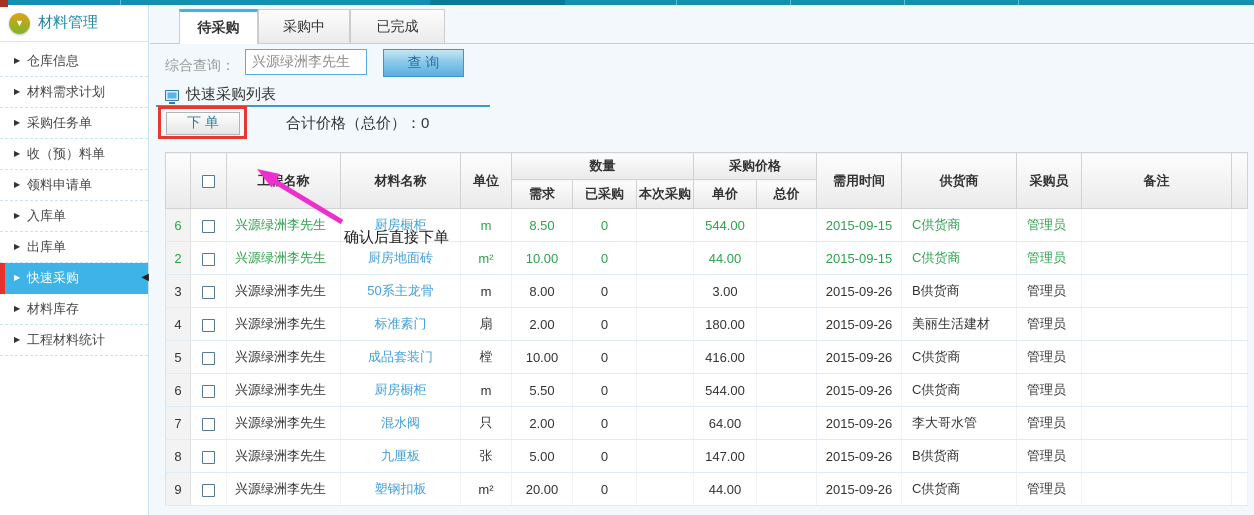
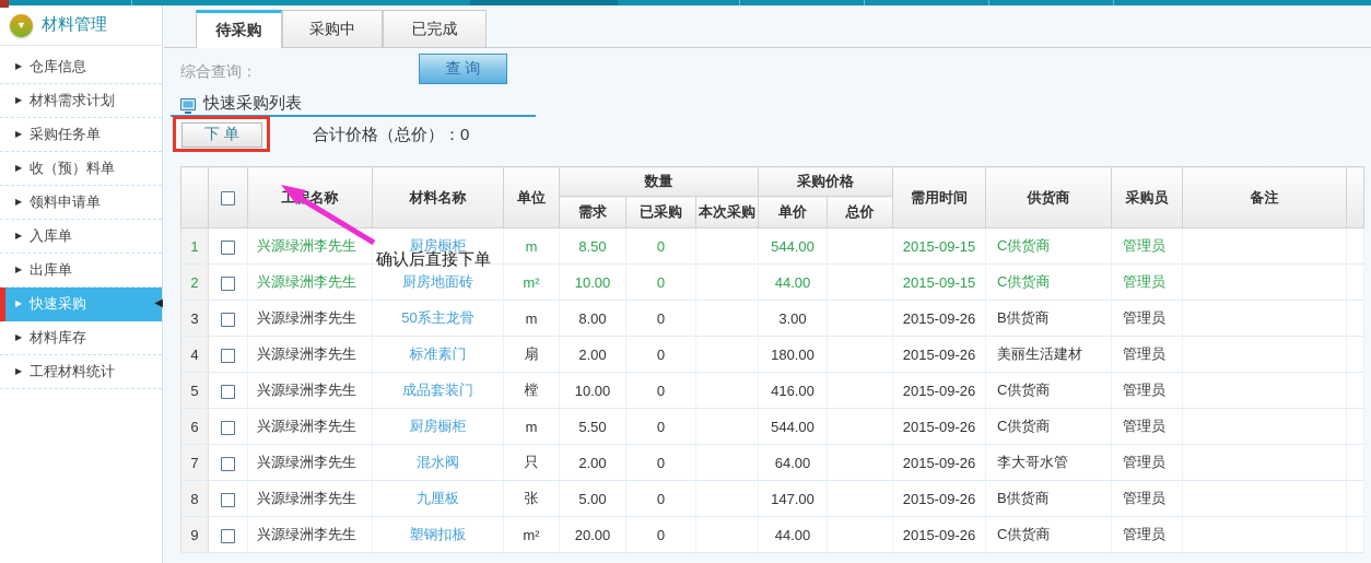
  ▼
  材料管理
  ▶
  仓库信息
  ▶
  材料需求计划
  ▶
  采购任务单
  ▶
  收（预）料单
  ▶
  领料申请单
  ▶
  入库单
  ▶
  出库单
  ▶
  快速采购
  ◀
  ▶
  材料库存
  ▶
  工程材料统计
  待采购
  采购中
  已完成
  综合查询：
- 兴源绿洲李先生
  查 询
  快速采购列表
  下 单
  合计价格（总价）：0
  		工名称	材料名称	单位	数量	采购价格	需用时间	供货商	采购员	备注
  需求	已采购	本次采购	单价	总价
- 6		兴源绿洲李先生	厨房橱柜	m	8.50	0		544.00		2015-09-15	C供货商	管理员
+ 1		兴源绿洲李先生	厨房橱柜	m	8.50	0		544.00		2015-09-15	C供货商	管理员
  2		兴源绿洲李先生	厨房地面砖	m²	10.00	0		44.00		2015-09-15	C供货商	管理员
  3		兴源绿洲李先生	50系主龙骨	m	8.00	0		3.00		2015-09-26	B供货商	管理员
  4		兴源绿洲李先生	标准素门	扇	2.00	0		180.00		2015-09-26	美丽生活建材	管理员
  5		兴源绿洲李先生	成品套装门	樘	10.00	0		416.00		2015-09-26	C供货商	管理员
  6		兴源绿洲李先生	厨房橱柜	m	5.50	0		544.00		2015-09-26	C供货商	管理员
  7		兴源绿洲李先生	混水阀	只	2.00	0		64.00		2015-09-26	李大哥水管	管理员
  8		兴源绿洲李先生	九厘板	张	5.00	0		147.00		2015-09-26	B供货商	管理员
  9		兴源绿洲李先生	塑钢扣板	m²	20.00	0		44.00		2015-09-26	C供货商	管理员
  确认后直接下单
